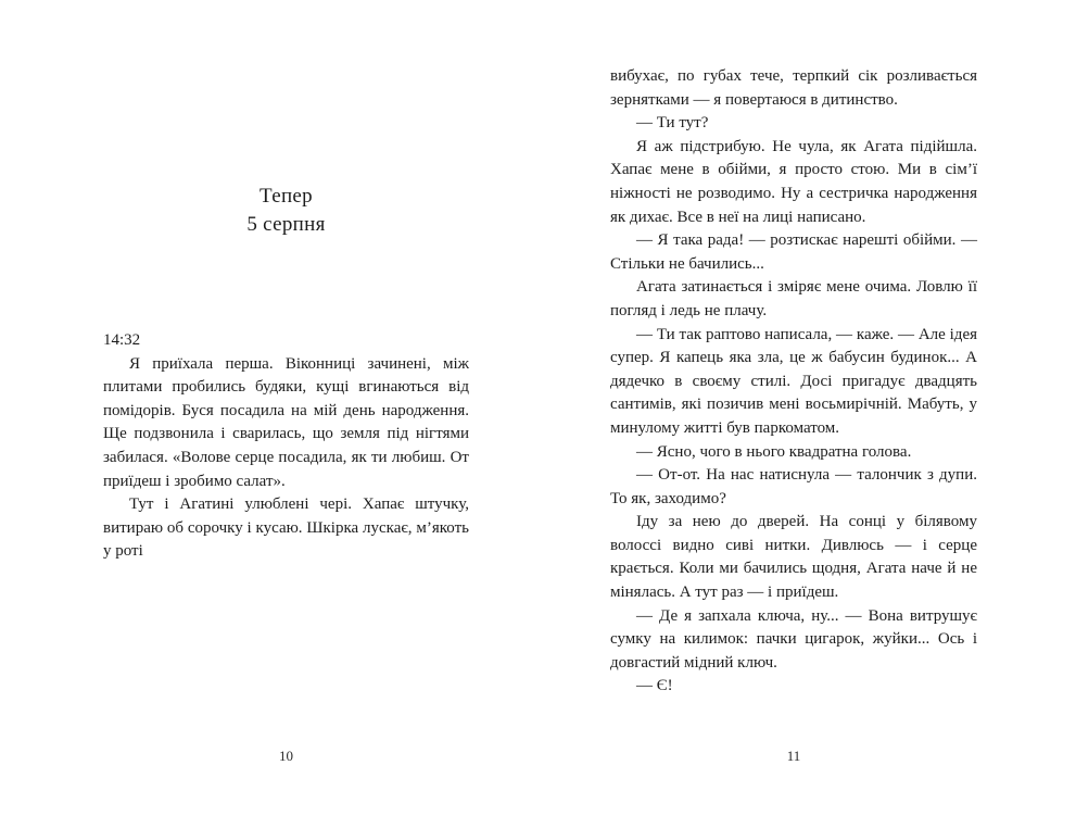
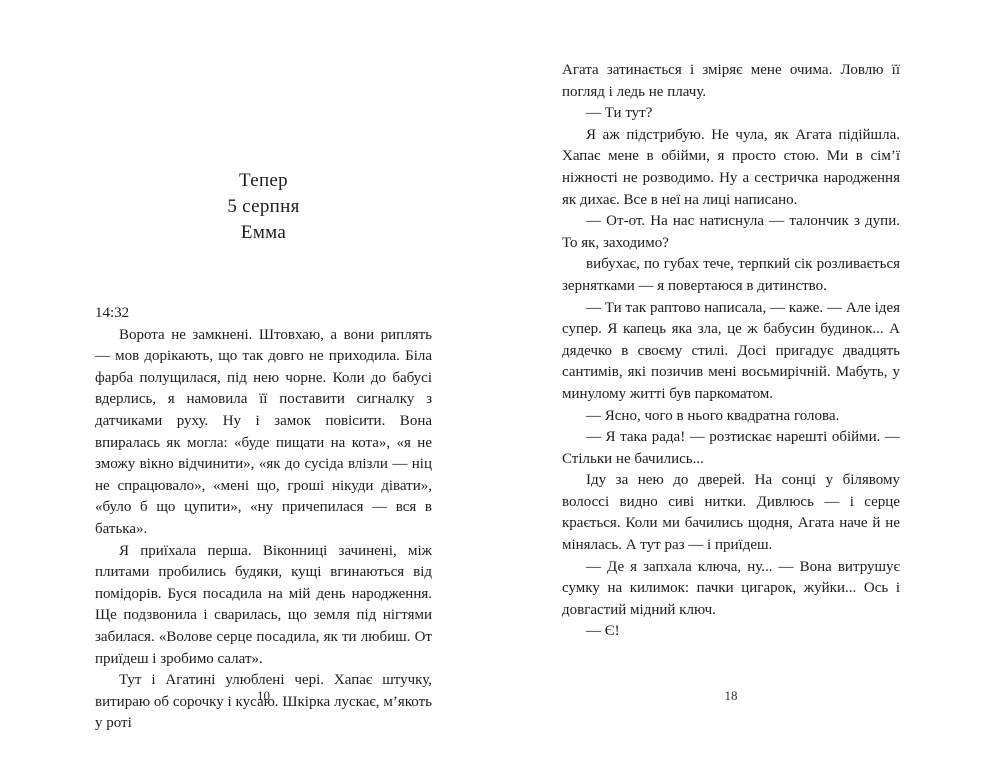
  Тепер
  5 серпня
+ Емма
  14:32
+ Ворота не замкнені. Штовхаю, а вони риплять — мов дорікають, що так довго не приходила. Біла фарба полущилася, під нею чорне. Коли до бабусі вдерлись, я намовила її поставити сигналку з датчиками руху. Ну і замок повісити. Вона впиралась як могла: «буде пищати на кота», «я не зможу вікно відчинити», «як до сусіда влізли — ніц не спрацювало», «мені що, гроші нікуди дівати», «було б що цупити», «ну причепилася — вся в батька».
  Я приїхала перша. Віконниці зачинені, між плитами пробились будяки, кущі вгинаються від помідорів. Буся посадила на мій день народження. Ще подзвонила і сварилась, що земля під нігтями забилася. «Волове серце посадила, як ти любиш. От приїдеш і зробимо салат».
  Тут і Агатині улюблені чері. Хапає штучку, витираю об сорочку і кусаю. Шкірка лускає, м’якоть у роті
  10
- вибухає, по губах тече, терпкий сік розливається зернятками — я повертаюся в дитинство.
+ Агата затинається і зміряє мене очима. Ловлю її погляд і ледь не плачу.
  — Ти тут?
  Я аж підстрибую. Не чула, як Агата підійшла. Хапає мене в обійми, я просто стою. Ми в сім’ї ніжності не розводимо. Ну а сестричка народження як дихає. Все в неї на лиці написано.
- — Я така рада! — розтискає нарешті обійми. — Стільки не бачились...
+ — От-от. На нас натиснула — талончик з дупи. То як, заходимо?
- Агата затинається і зміряє мене очима. Ловлю її погляд і ледь не плачу.
+ вибухає, по губах тече, терпкий сік розливається зернятками — я повертаюся в дитинство.
  — Ти так раптово написала, — каже. — Але ідея супер. Я капець яка зла, це ж бабусин будинок... А дядечко в своєму стилі. Досі пригадує двадцять сантимів, які позичив мені восьмирічній. Мабуть, у минулому житті був паркоматом.
  — Ясно, чого в нього квадратна голова.
- — От-от. На нас натиснула — талончик з дупи. То як, заходимо?
+ — Я така рада! — розтискає нарешті обійми. — Стільки не бачились...
  Іду за нею до дверей. На сонці у білявому волоссі видно сиві нитки. Дивлюсь — і серце крається. Коли ми бачились щодня, Агата наче й не мінялась. А тут раз — і приїдеш.
  — Де я запхала ключа, ну... — Вона витрушує сумку на килимок: пачки цигарок, жуйки... Ось і довгастий мідний ключ.
  — Є!
- 11
+ 18
